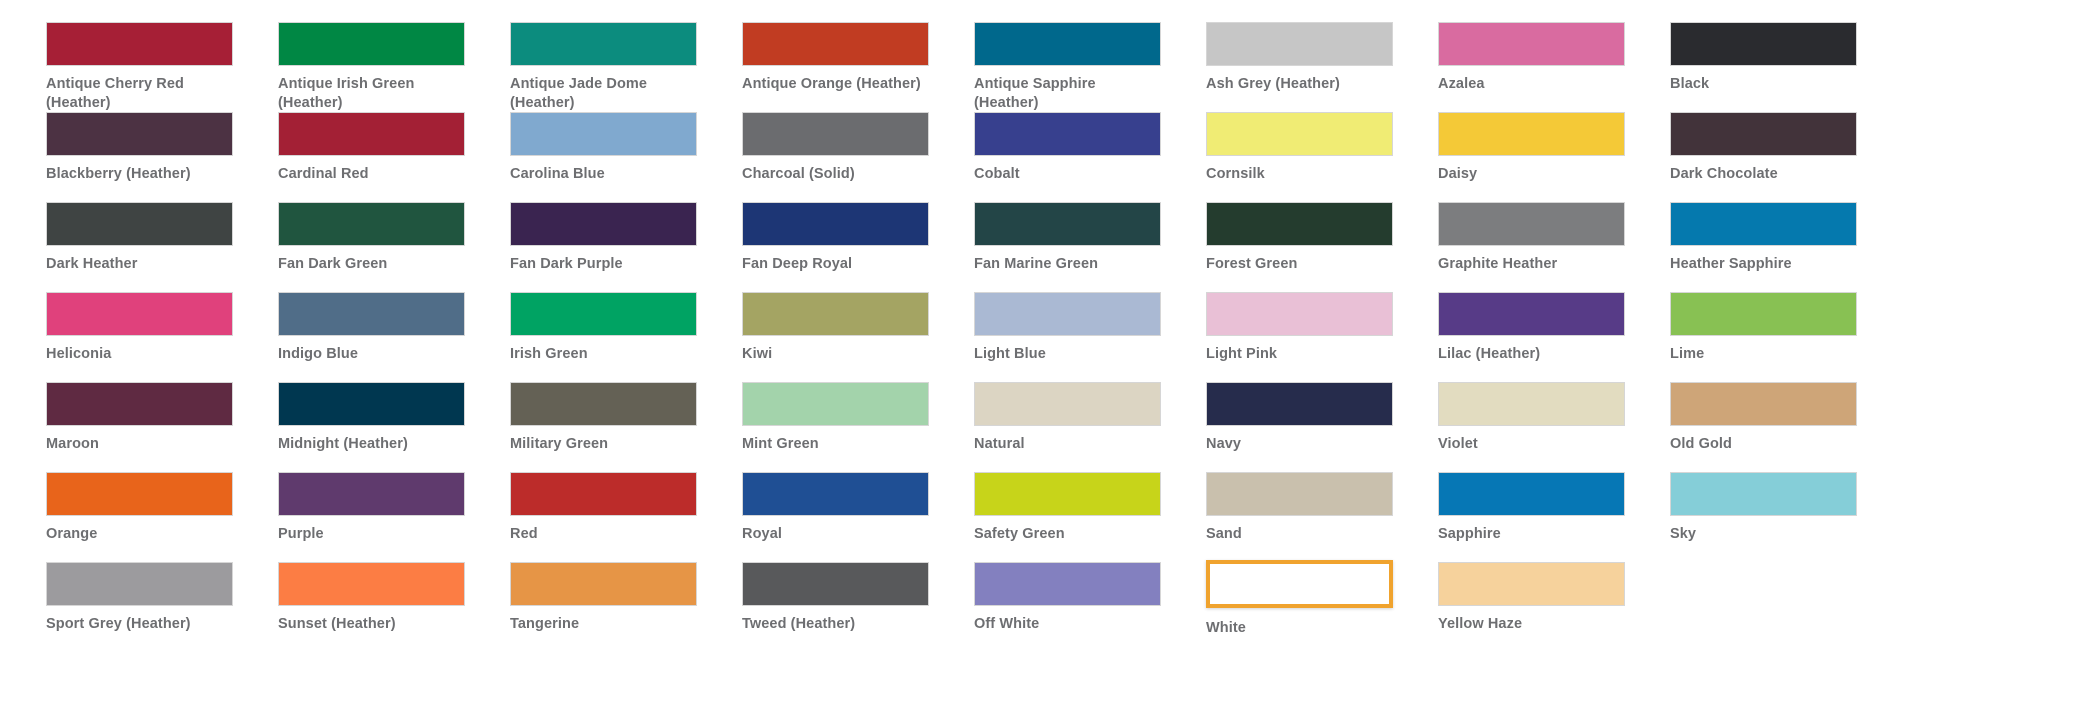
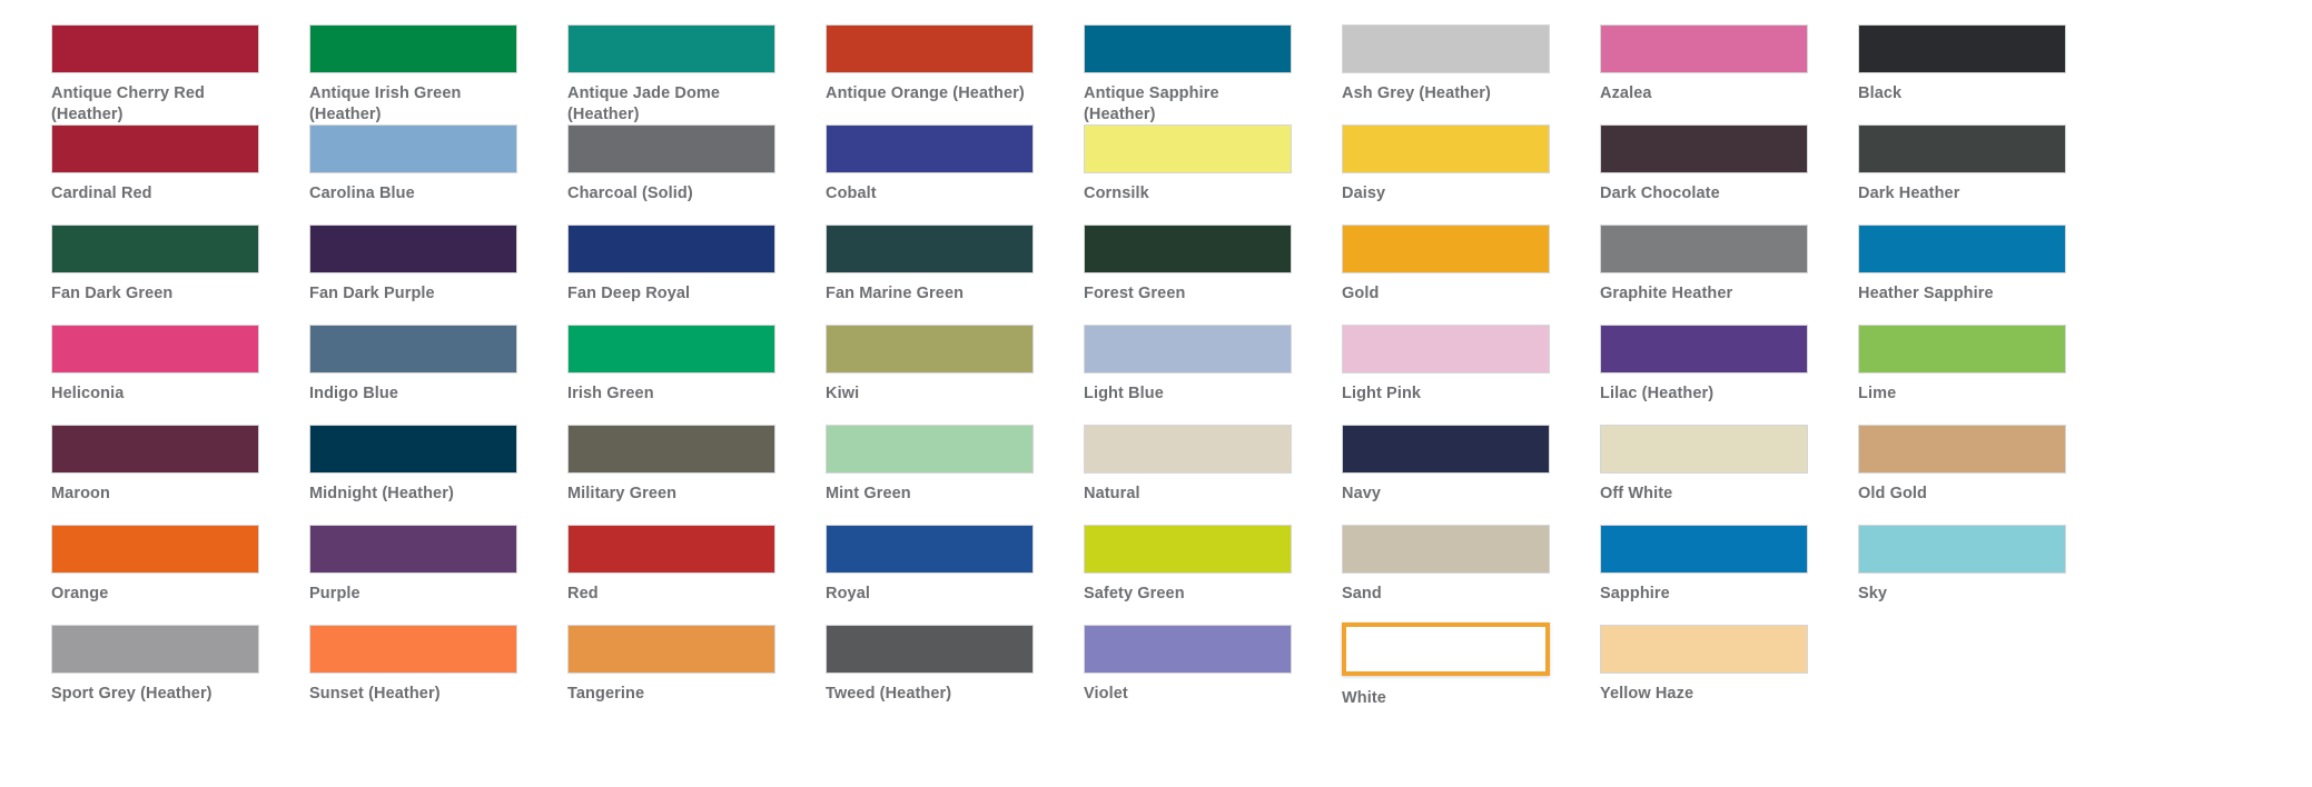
  Antique Cherry Red (Heather)
  Antique Irish Green (Heather)
  Antique Jade Dome (Heather)
  Antique Orange (Heather)
  Antique Sapphire (Heather)
  Ash Grey (Heather)
  Azalea
  Black
- Blackberry (Heather)
  Cardinal Red
  Carolina Blue
  Charcoal (Solid)
  Cobalt
  Cornsilk
  Daisy
  Dark Chocolate
  Dark Heather
  Fan Dark Green
  Fan Dark Purple
  Fan Deep Royal
  Fan Marine Green
  Forest Green
+ Gold
  Graphite Heather
  Heather Sapphire
  Heliconia
  Indigo Blue
  Irish Green
  Kiwi
  Light Blue
  Light Pink
  Lilac (Heather)
  Lime
  Maroon
  Midnight (Heather)
  Military Green
  Mint Green
  Natural
  Navy
- Violet
+ Off White
  Old Gold
  Orange
  Purple
  Red
  Royal
  Safety Green
  Sand
  Sapphire
  Sky
  Sport Grey (Heather)
  Sunset (Heather)
  Tangerine
  Tweed (Heather)
- Off White
+ Violet
  White
  Yellow Haze
